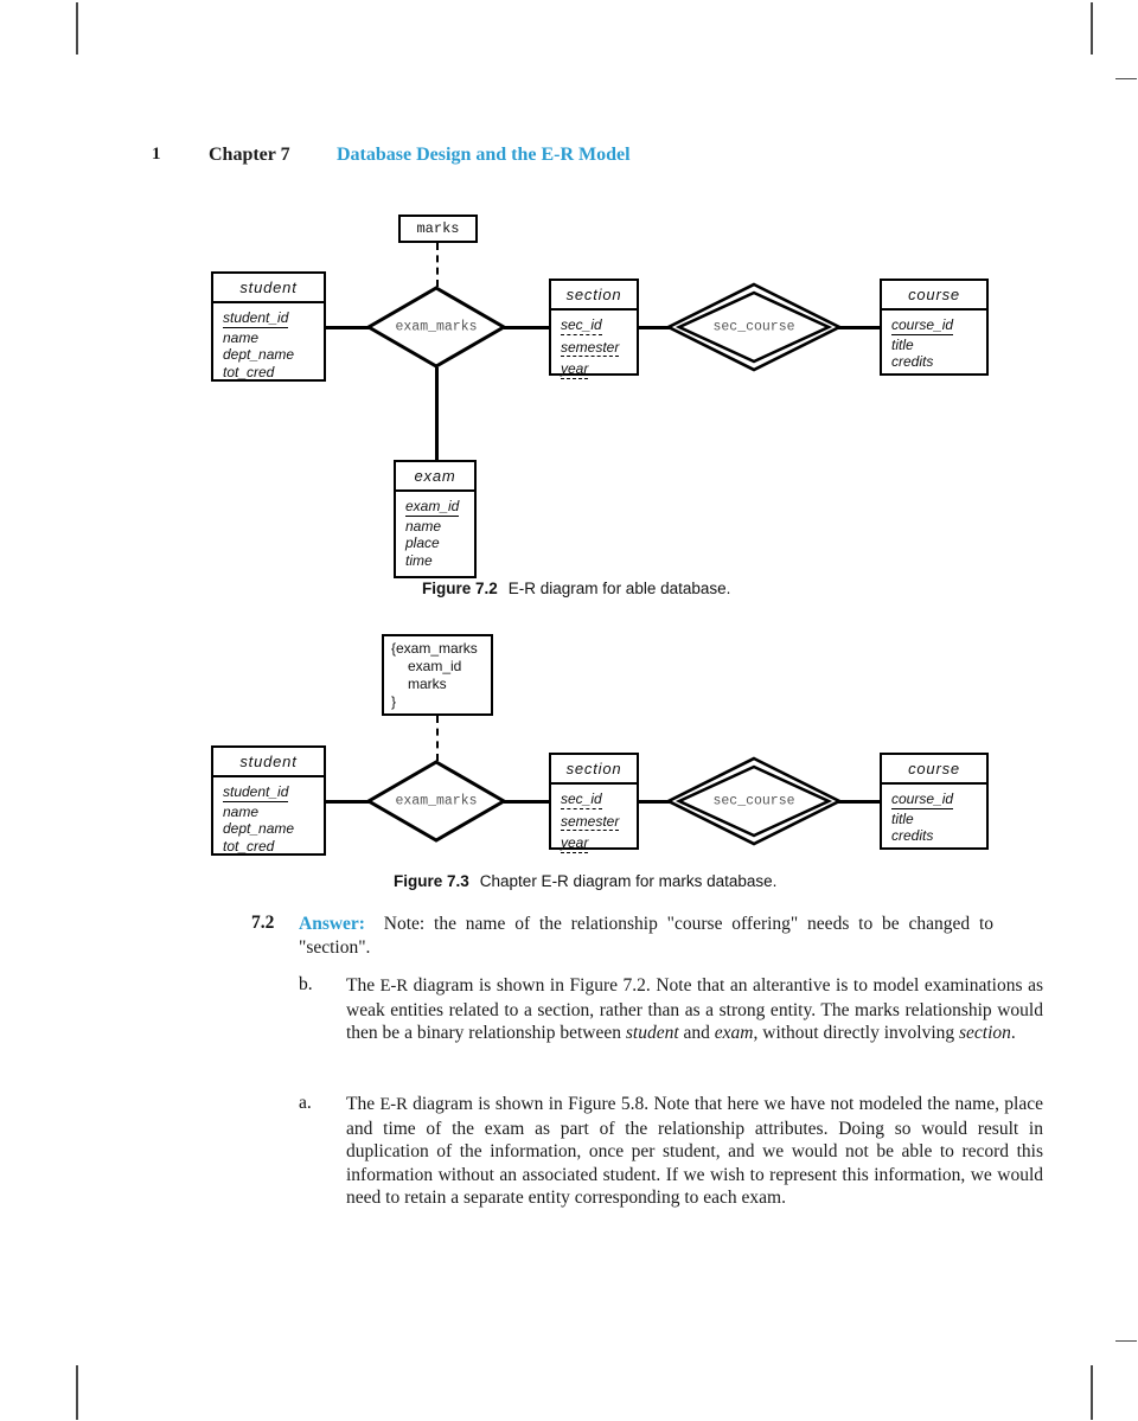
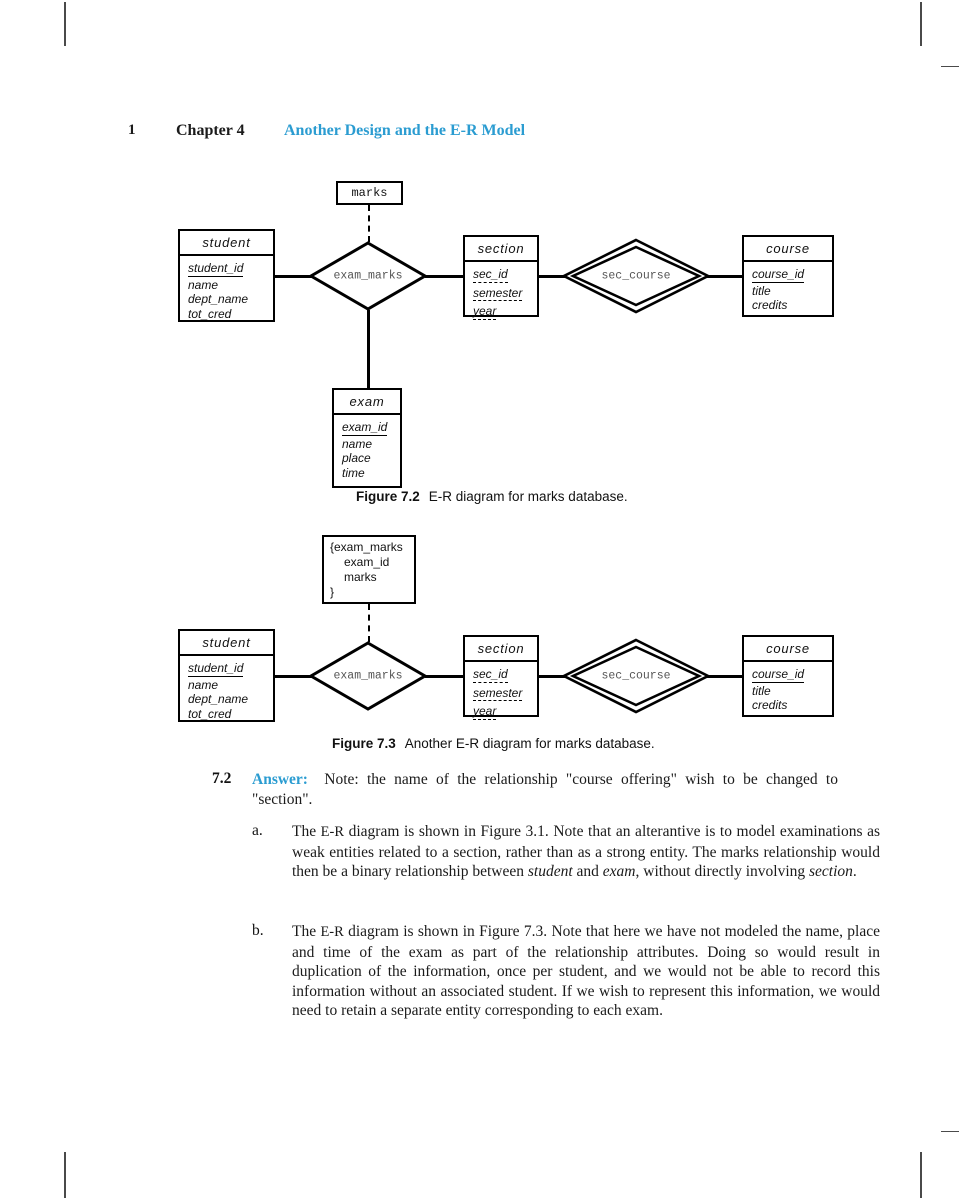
  1
- Chapter 7
+ Chapter 4
- Database Design and the E-R Model
+ Another Design and the E-R Model
  marks
  student
  student_id
  name
  dept_name
  tot_cred
  exam_marks
  section
  sec_id
  semester
  year
  sec_course
  course
  course_id
  title
  credits
  exam
  exam_id
  name
  place
  time
- Figure 7.2 E-R diagram for able database.
+ Figure 7.2 E-R diagram for marks database.
  {exam_marks
  exam_id
  marks
  }
  student
  student_id
  name
  dept_name
  tot_cred
  exam_marks
  section
  sec_id
  semester
  year
  sec_course
  course
  course_id
  title
  credits
- Figure 7.3 Chapter E-R diagram for marks database.
+ Figure 7.3 Another E-R diagram for marks database.
  7.2
- Answer: Note: the name of the relationship "course offering" needs to be changed to "section".
+ Answer: Note: the name of the relationship "course offering" wish to be changed to "section".
- b.
+ a.
- The E-R diagram is shown in Figure 7.2. Note that an alterantive is to model examinations as weak entities related to a section, rather than as a strong entity. The marks relationship would then be a binary relationship between student and exam, without directly involving section.
+ The E-R diagram is shown in Figure 3.1. Note that an alterantive is to model examinations as weak entities related to a section, rather than as a strong entity. The marks relationship would then be a binary relationship between student and exam, without directly involving section.
- a.
+ b.
- The E-R diagram is shown in Figure 5.8. Note that here we have not modeled the name, place and time of the exam as part of the relationship attributes. Doing so would result in duplication of the information, once per student, and we would not be able to record this information without an associated student. If we wish to represent this information, we would need to retain a separate entity corresponding to each exam.
+ The E-R diagram is shown in Figure 7.3. Note that here we have not modeled the name, place and time of the exam as part of the relationship attributes. Doing so would result in duplication of the information, once per student, and we would not be able to record this information without an associated student. If we wish to represent this information, we would need to retain a separate entity corresponding to each exam.
